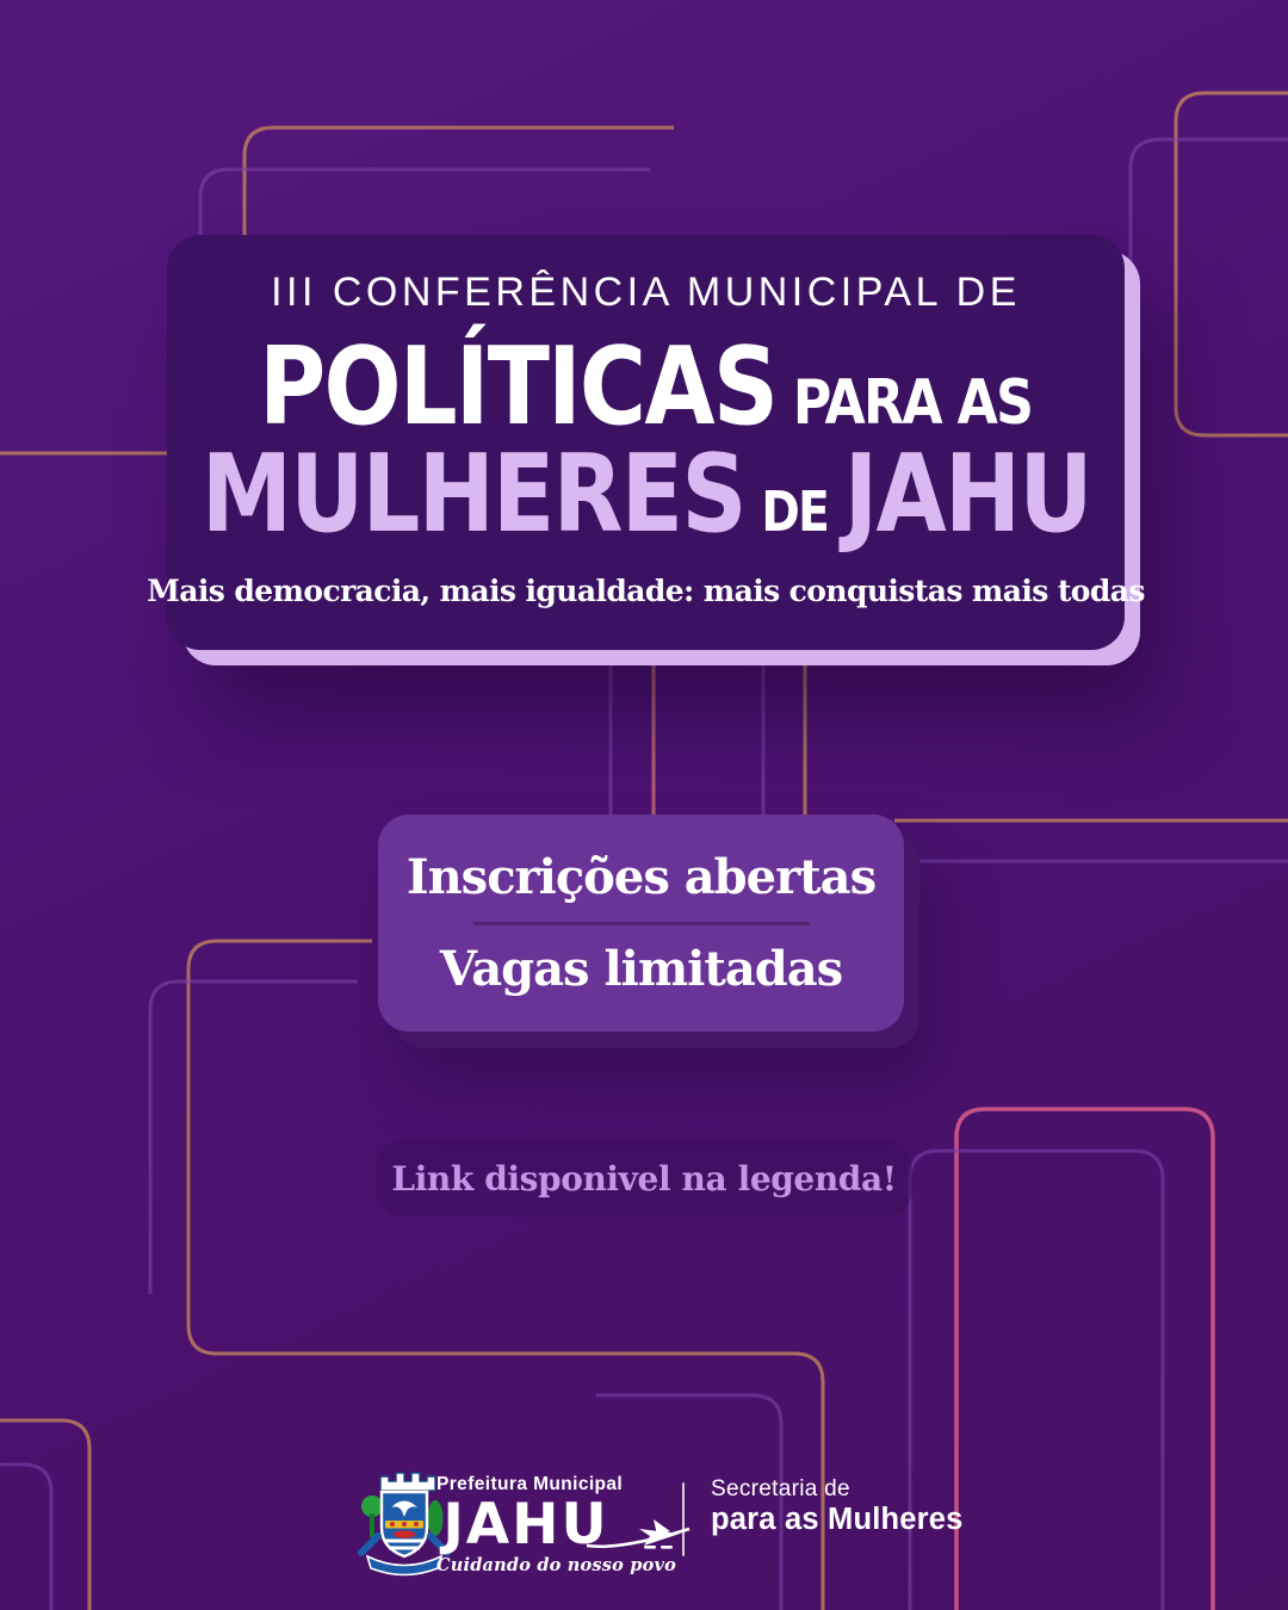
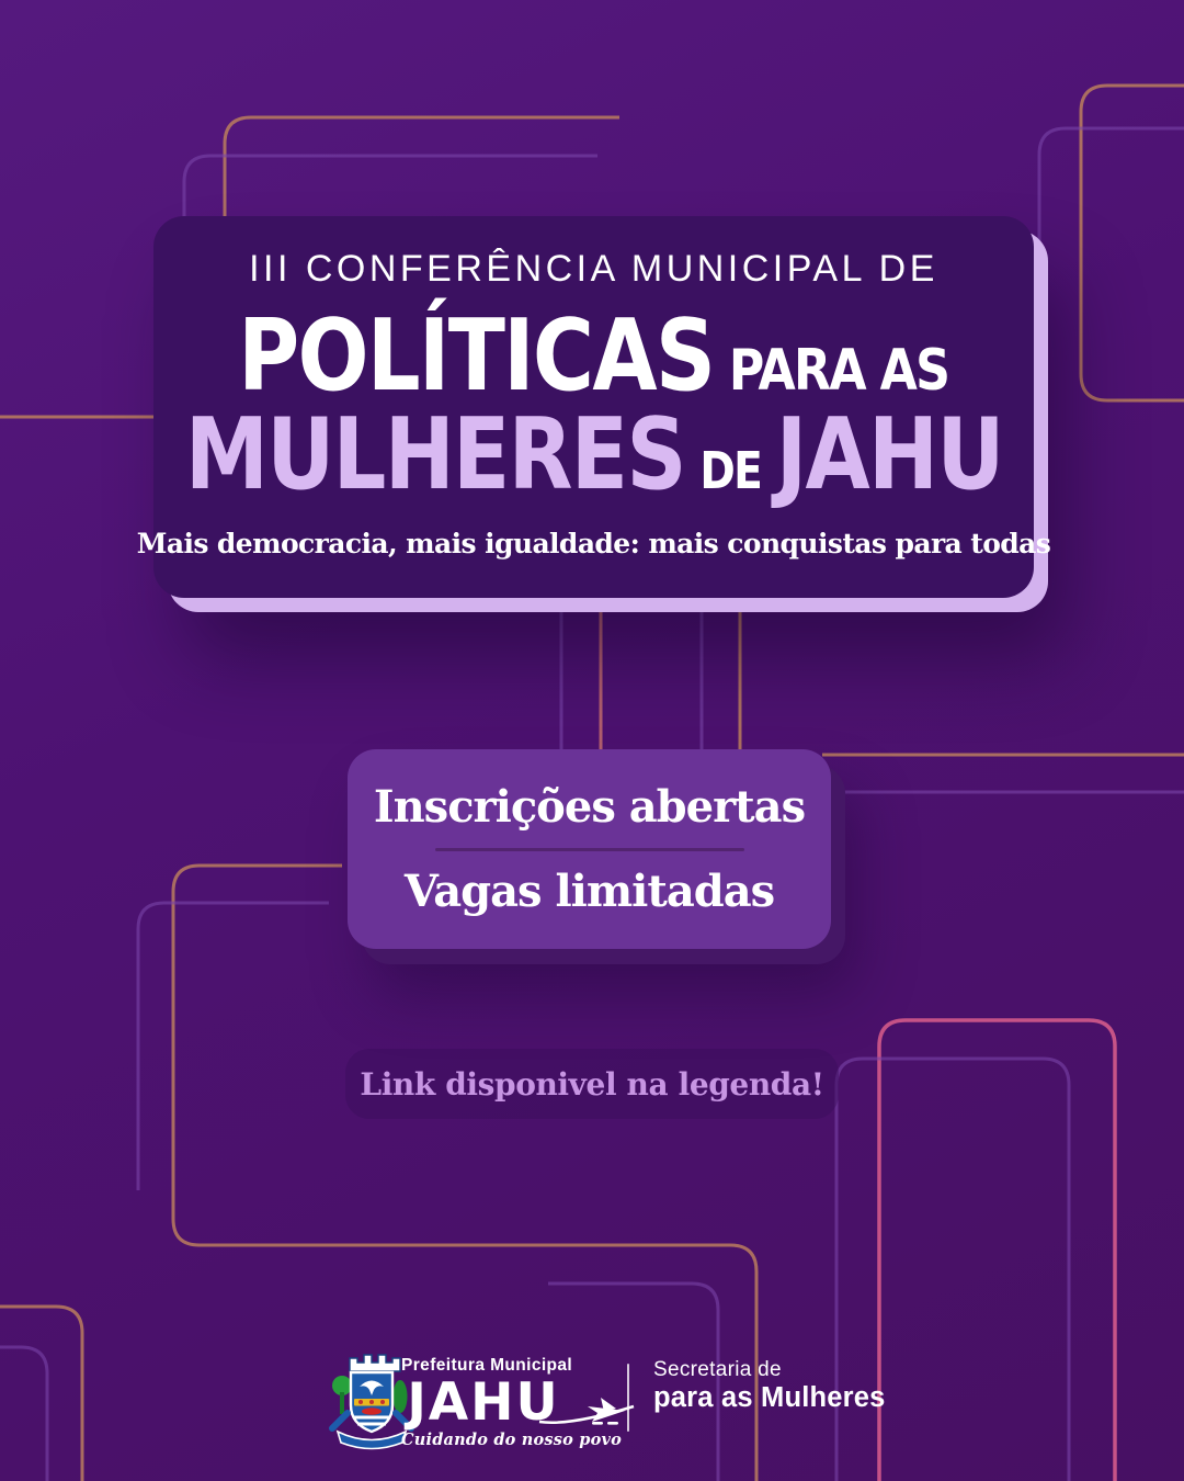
  III CONFERÊNCIA MUNICIPAL DE
  POLÍTICAS
  PARA AS
  MULHERES
  DE
  JAHU
- Mais democracia, mais igualdade: mais conquistas mais todas
+ Mais democracia, mais igualdade: mais conquistas para todas
  Inscrições abertas
  Vagas limitadas
  Link disponivel na legenda!
  Prefeitura Municipal
  JAHU
  Cuidando do nosso povo
  Secretaria de
  para as Mulheres
